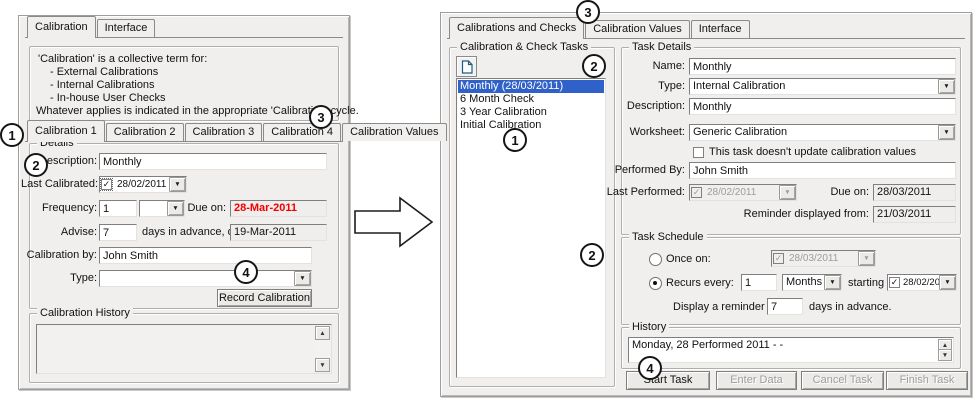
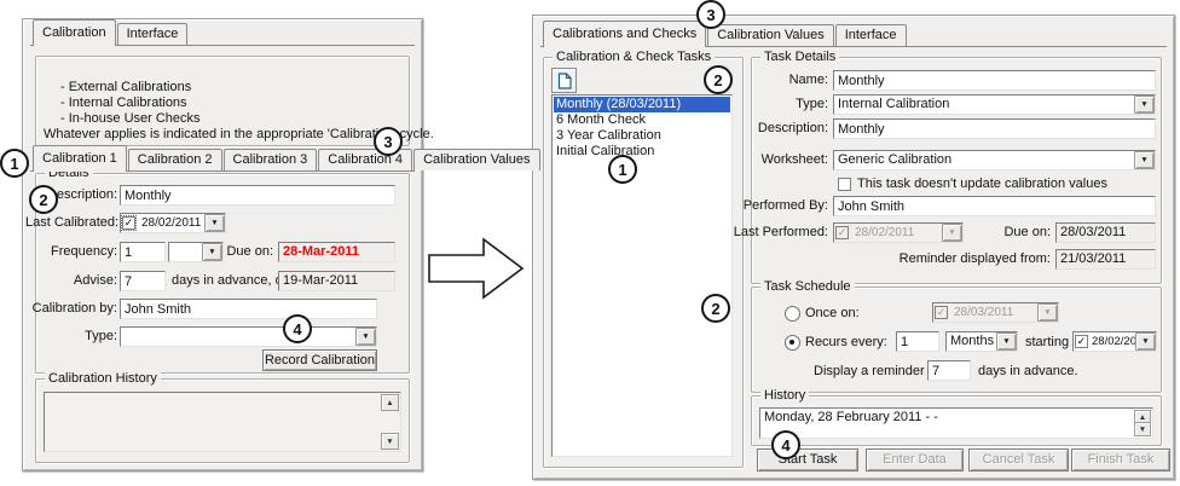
  Calibration
  Interface
- 'Calibration' is a collective term for:
  - External Calibrations
  - Internal Calibrations
  - In-house User Checks
  Whatever applies is indicated in the appropriate 'Calibra cycle.
  Calibration 1
  Calibration 2
  Calibration 3
  Calibration 4
  Calibration Values
  Details
  escription:
  Monthly
  Last Calibrated:
  28/02/2011
  Frequency:
  1
  Due on:
  28-Mar-2011
  Advise:
  7
  days in advance,
  19-Mar-2011
  Calibration by:
  John Smith
  Type:
  Record Calibration
  Calibration History
  Calibrations and Checks
  Calibration Values
  Interface
  Calibration & Check Tasks
  Monthly (28/03/2011)
  6 Month Check
  3 Year Calibration
  Initial Calibration
  Task Details
  Name:
  Monthly
  Type:
  Internal Calibration
  Description:
  Monthly
  Worksheet:
  Generic Calibration
  This task doesn't update calibration values
  Performed By:
  John Smith
  Last Performed:
  28/02/2011
  Due on:
  28/03/2011
  Reminder displayed from:
  21/03/2011
  Task Schedule
  Once on:
  28/03/2011
  Recurs every:
  1
  Months
  starting
  28/02/20
  Display a reminder
  7
  days in advance.
  History
- Monday, 28 Performed 2011 - -
+ Monday, 28 February 2011 - -
  Start Task
  Enter Data
  Cancel Task
  Finish Task
  1
  2
  3
  4
  3
  2
  1
  2
  4
